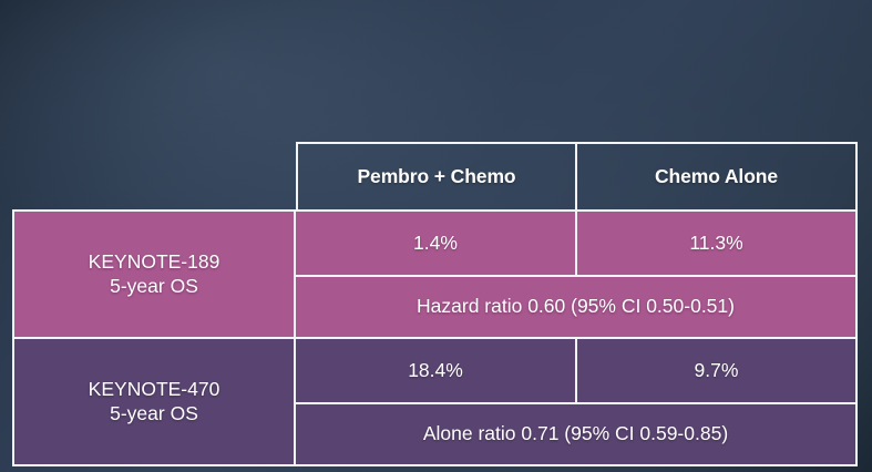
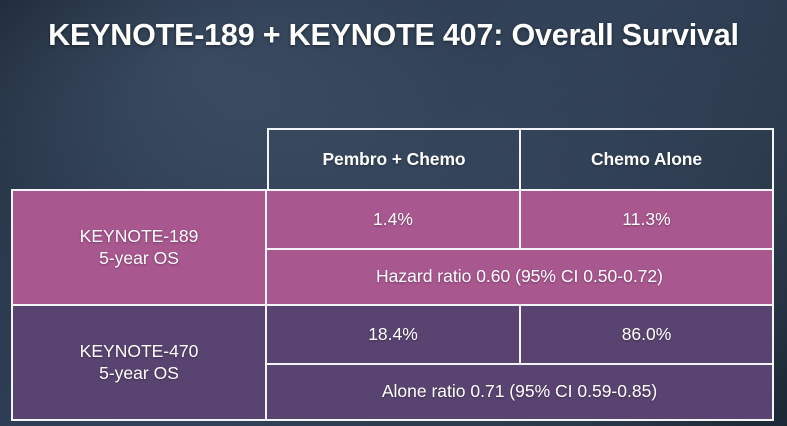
+ KEYNOTE-189 + KEYNOTE 407: Overall Survival
  	Pembro + Chemo	Chemo Alone
  KEYNOTE-189 5-year OS	1.4%	11.3%
- Hazard ratio 0.60 (95% CI 0.50-0.51)
+ Hazard ratio 0.60 (95% CI 0.50-0.72)
- KEYNOTE-470 5-year OS	18.4%	9.7%
+ KEYNOTE-470 5-year OS	18.4%	86.0%
  Alone ratio 0.71 (95% CI 0.59-0.85)
